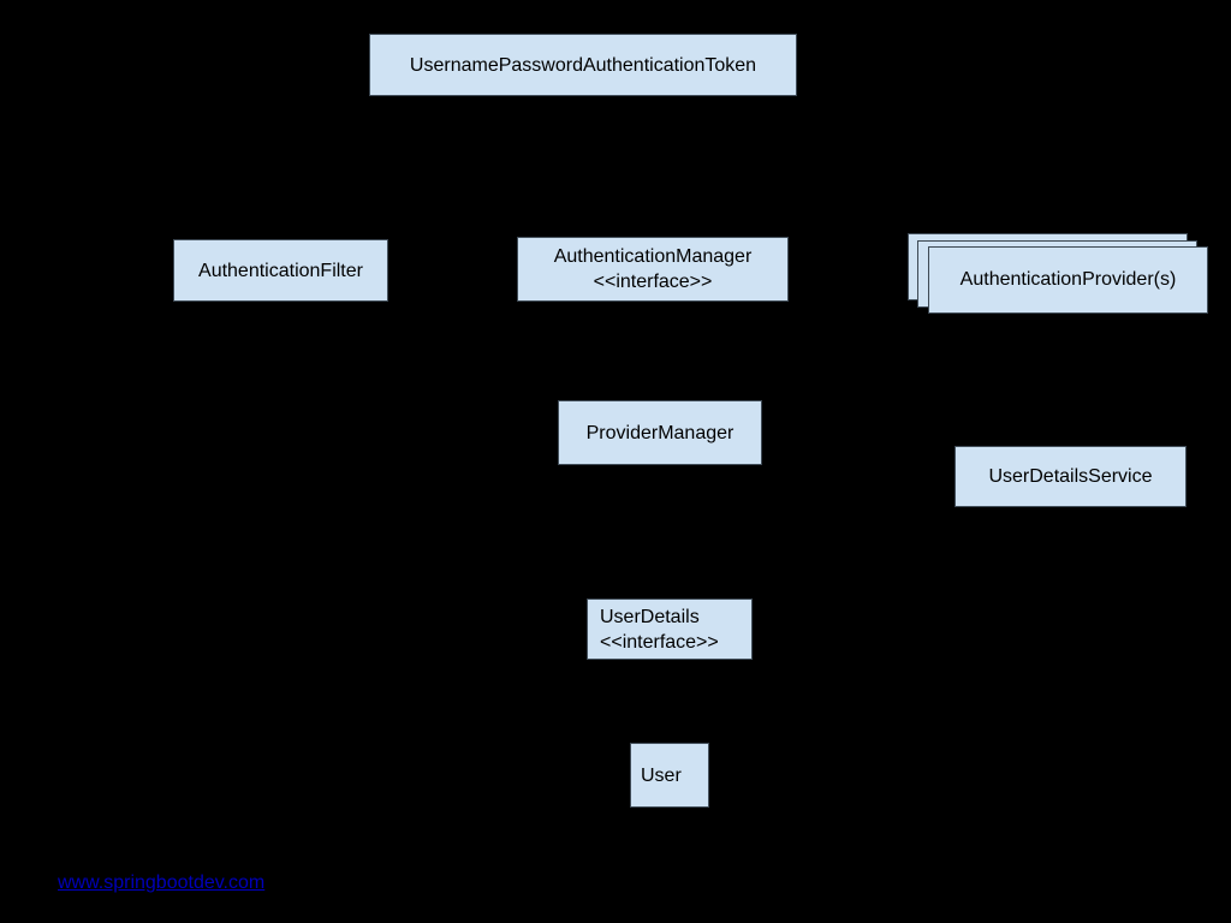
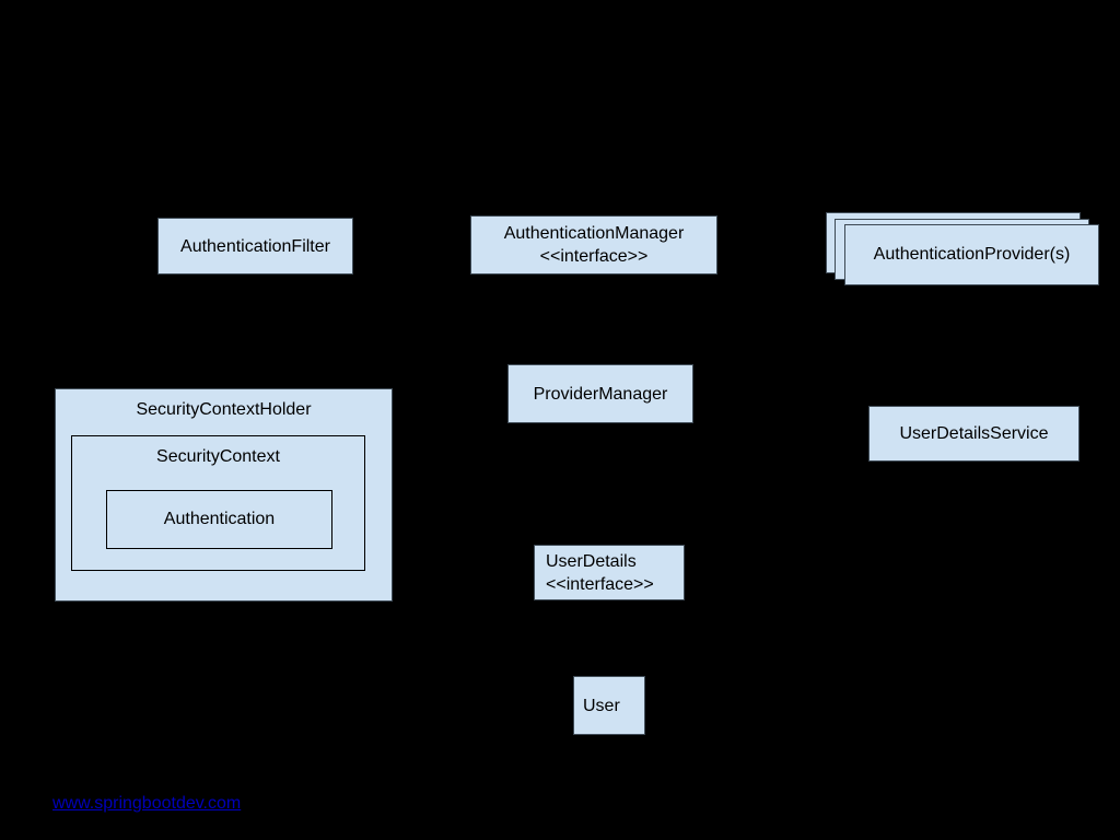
- UsernamePasswordAuthenticationToken
  AuthenticationFilter
  AuthenticationManager
  <<interface>>
  AuthenticationProvider(s)
  ProviderManager
  UserDetailsService
+ SecurityContextHolder
+ SecurityContext
+ Authentication
  UserDetails
  <<interface>>
  User
  www.springbootdev.com
